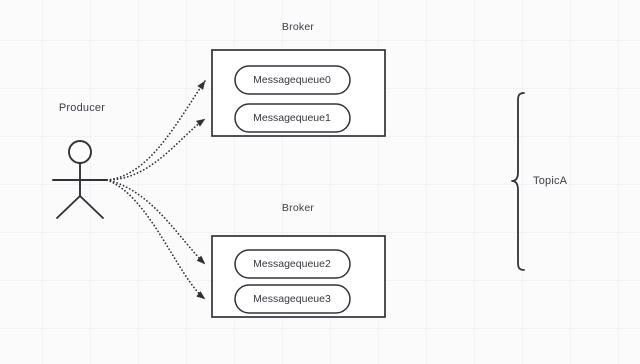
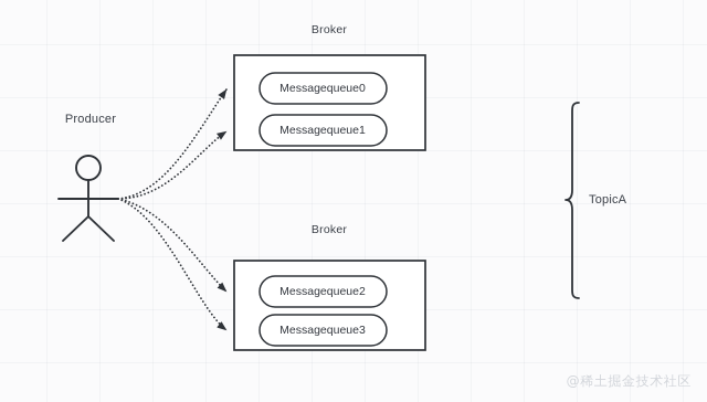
  Broker
  Broker
  Producer
  Messagequeue0
  Messagequeue1
  Messagequeue2
  Messagequeue3
  TopicA
+ @稀土掘金技术社区
